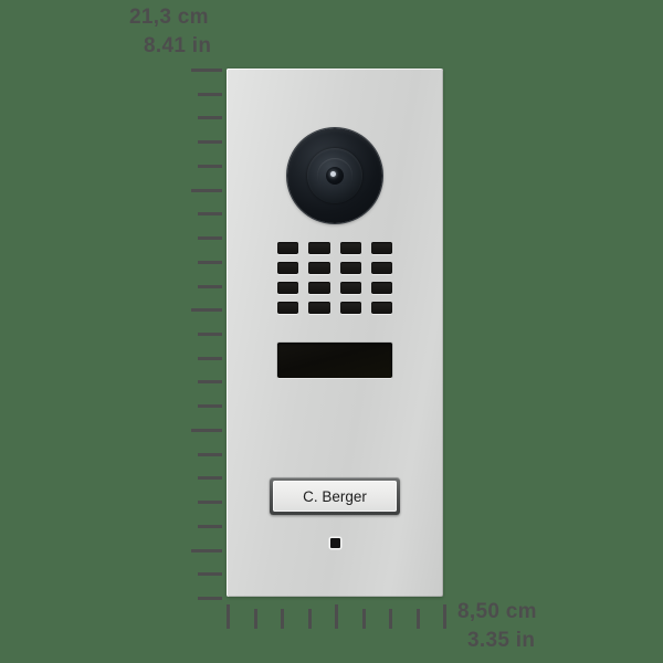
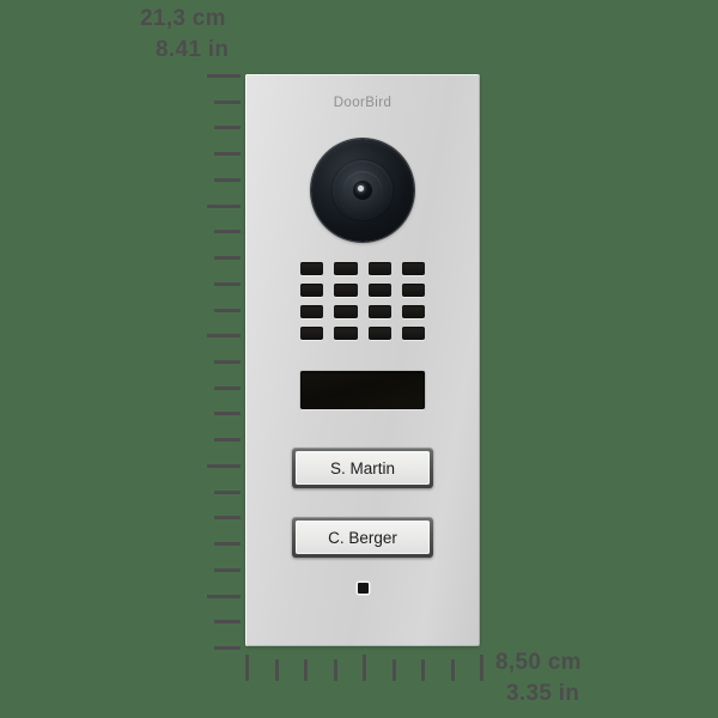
  21,3 cm
  8.41 in
  8,50 cm
  3.35 in
+ DoorBird
+ S. Martin
  C. Berger
